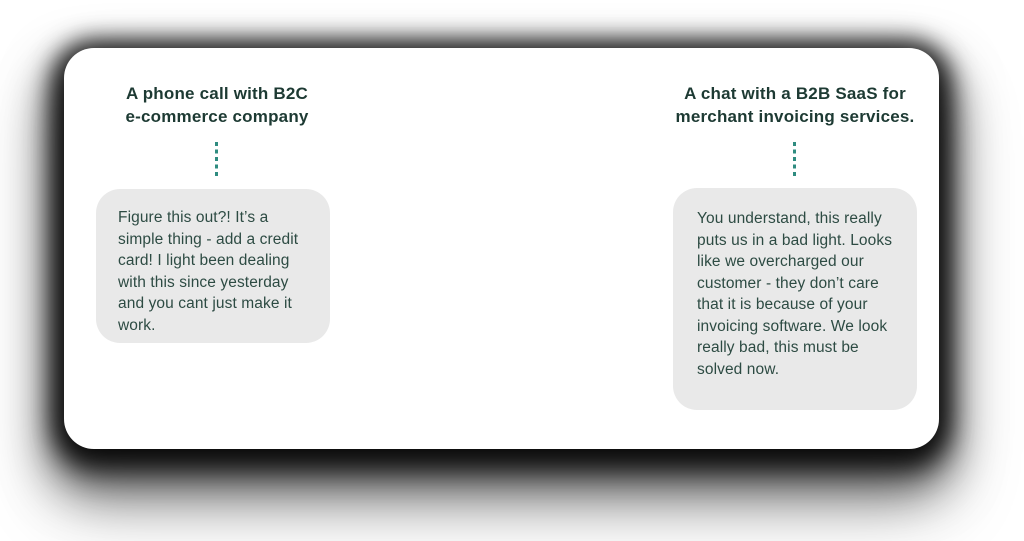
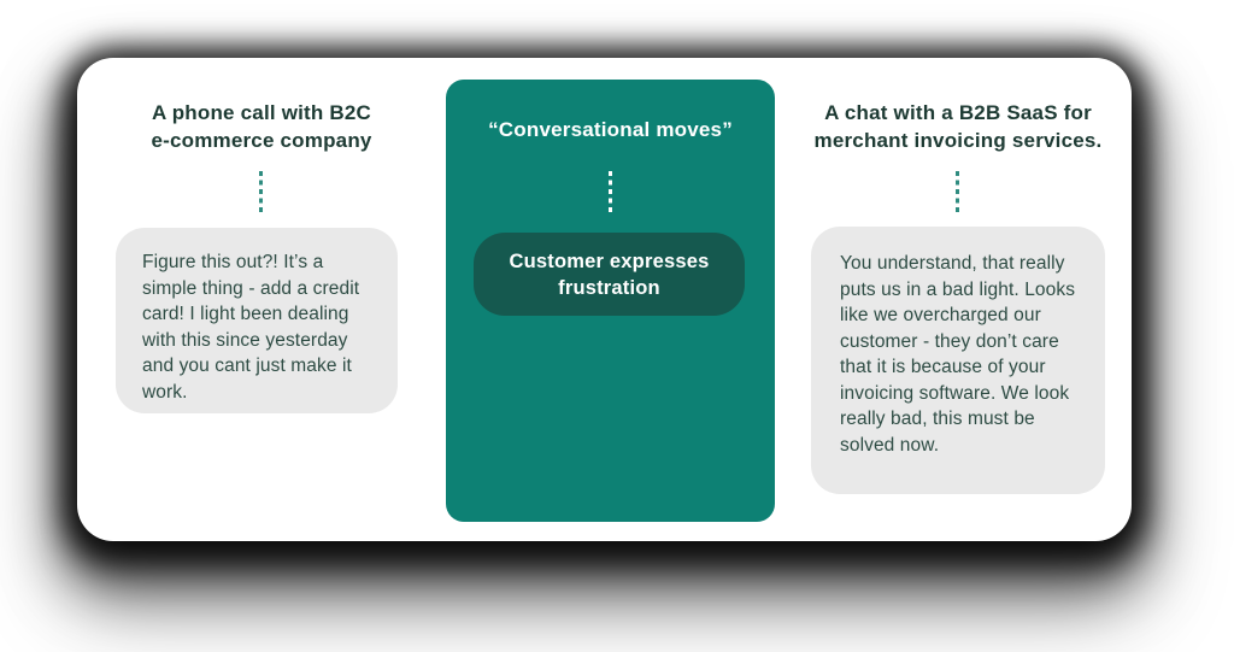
  A phone call with B2C
  e-commerce company
  Figure this out?! It’s a simple thing - add a credit card! I light been dealing with this since yesterday and you cant just make it work.
+ “Conversational moves”
+ Customer expresses
+ frustration
  A chat with a B2B SaaS for
  merchant invoicing services.
- You understand, this really puts us in a bad light. Looks like we overcharged our customer - they don’t care that it is because of your invoicing software. We look really bad, this must be solved now.
+ You understand, that really puts us in a bad light. Looks like we overcharged our customer - they don’t care that it is because of your invoicing software. We look really bad, this must be solved now.
